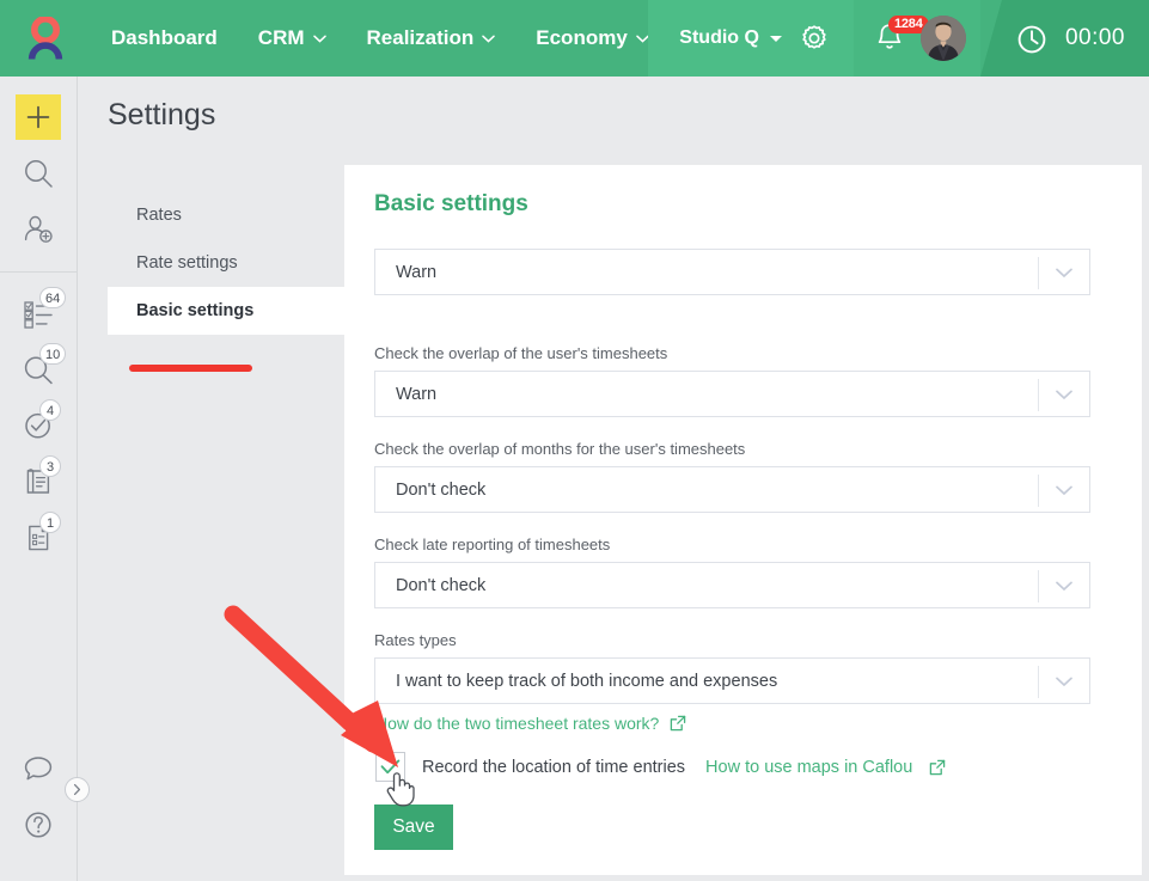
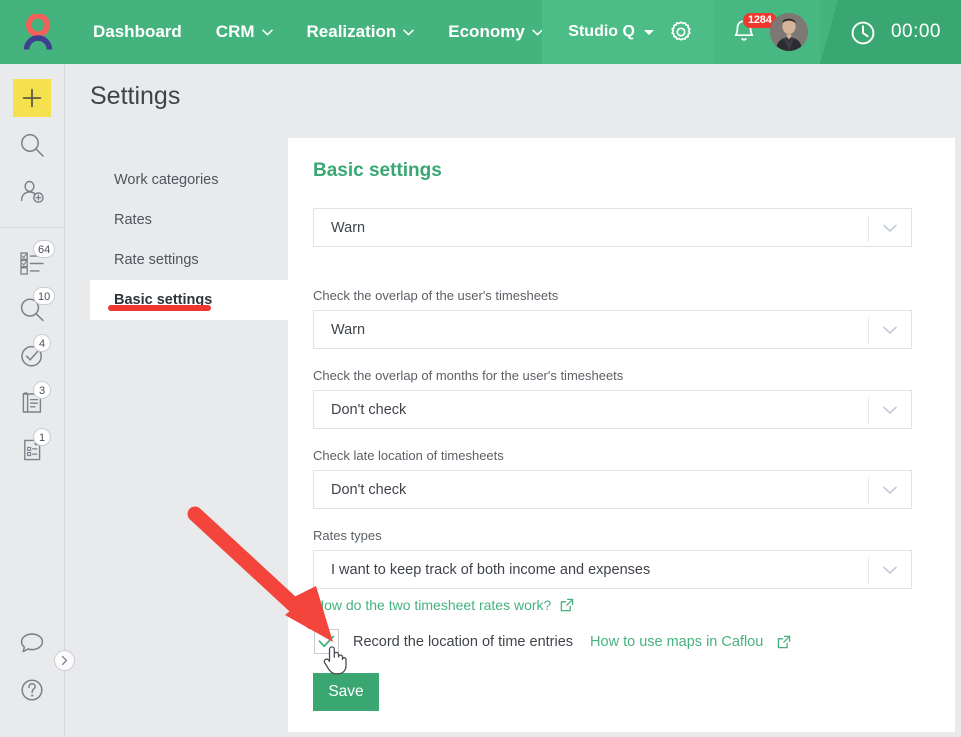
  Dashboard
  CRM
  Realization
  Economy
  Studio Q
  1284
  00:00
  64
  10
  4
  3
  1
  Settings
+ Work categories
  Rates
  Rate settings
  Basic settings
  Basic settings
  Warn
  Check the overlap of the user's timesheets
  Warn
  Check the overlap of months for the user's timesheets
  Don't check
- Check late reporting of timesheets
+ Check late location of timesheets
  Don't check
  Rates types
  I want to keep track of both income and expenses
  ow do the two timesheet rates work?
  Record the location of time entries
  How to use maps in Caflou
  Save
